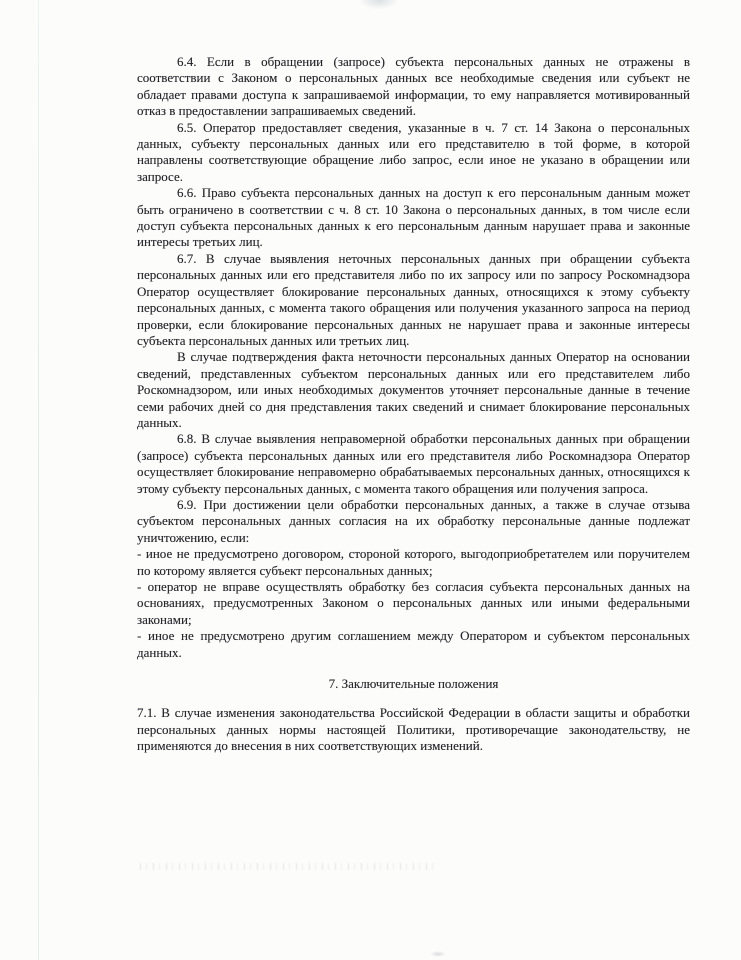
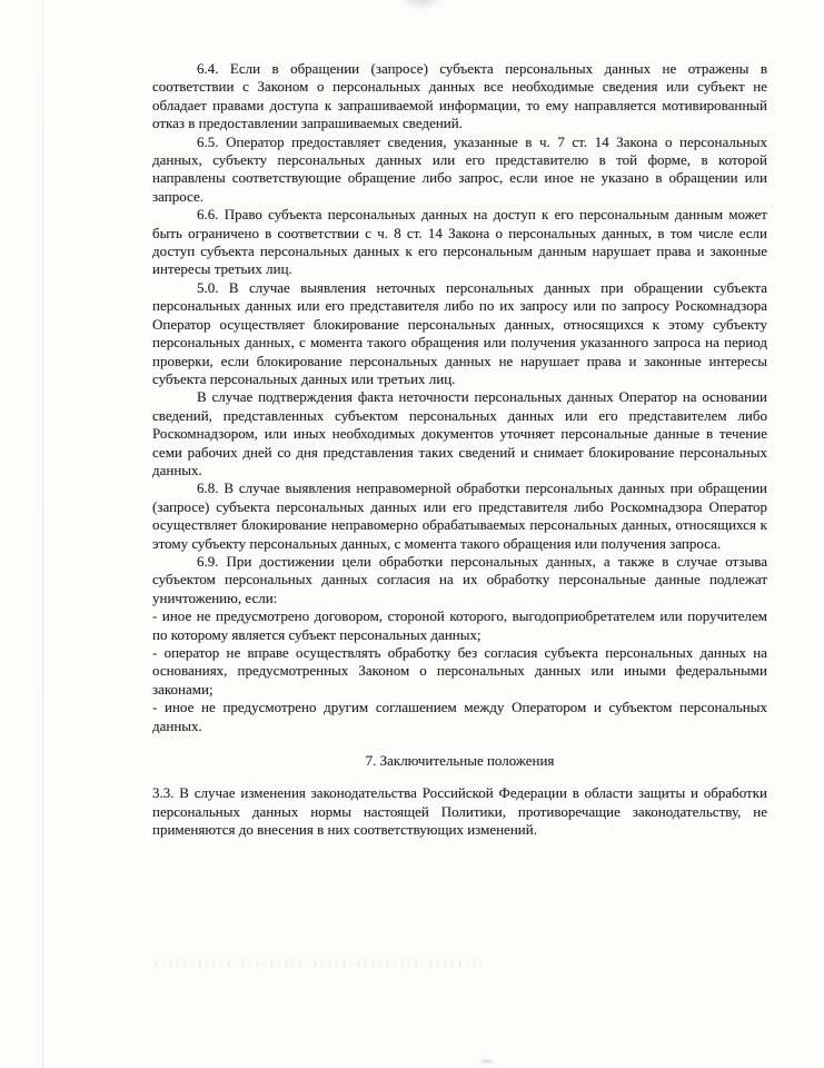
  6.4. Если в обращении (запросе) субъекта персональных данных не отражены в соответствии с Законом о персональных данных все необходимые сведения или субъект не обладает правами доступа к запрашиваемой информации, то ему направляется мотивированный отказ в предоставлении запрашиваемых сведений.
  6.5. Оператор предоставляет сведения, указанные в ч. 7 ст. 14 Закона о персональных данных, субъекту персональных данных или его представителю в той форме, в которой направлены соответствующие обращение либо запрос, если иное не указано в обращении или запросе.
- 6.6. Право субъекта персональных данных на доступ к его персональным данным может быть ограничено в соответствии с ч. 8 ст. 10 Закона о персональных данных, в том числе если доступ субъекта персональных данных к его персональным данным нарушает права и законные интересы третьих лиц.
+ 6.6. Право субъекта персональных данных на доступ к его персональным данным может быть ограничено в соответствии с ч. 8 ст. 14 Закона о персональных данных, в том числе если доступ субъекта персональных данных к его персональным данным нарушает права и законные интересы третьих лиц.
- 6.7. В случае выявления неточных персональных данных при обращении субъекта персональных данных или его представителя либо по их запросу или по запросу Роскомнадзора Оператор осуществляет блокирование персональных данных, относящихся к этому субъекту персональных данных, с момента такого обращения или получения указанного запроса на период проверки, если блокирование персональных данных не нарушает права и законные интересы субъекта персональных данных или третьих лиц.
+ 5.0. В случае выявления неточных персональных данных при обращении субъекта персональных данных или его представителя либо по их запросу или по запросу Роскомнадзора Оператор осуществляет блокирование персональных данных, относящихся к этому субъекту персональных данных, с момента такого обращения или получения указанного запроса на период проверки, если блокирование персональных данных не нарушает права и законные интересы субъекта персональных данных или третьих лиц.
  В случае подтверждения факта неточности персональных данных Оператор на основании сведений, представленных субъектом персональных данных или его представителем либо Роскомнадзором, или иных необходимых документов уточняет персональные данные в течение семи рабочих дней со дня представления таких сведений и снимает блокирование персональных данных.
  6.8. В случае выявления неправомерной обработки персональных данных при обращении (запросе) субъекта персональных данных или его представителя либо Роскомнадзора Оператор осуществляет блокирование неправомерно обрабатываемых персональных данных, относящихся к этому субъекту персональных данных, с момента такого обращения или получения запроса.
  6.9. При достижении цели обработки персональных данных, а также в случае отзыва субъектом персональных данных согласия на их обработку персональные данные подлежат уничтожению, если:
  - иное не предусмотрено договором, стороной которого, выгодоприобретателем или поручителем по которому является субъект персональных данных;
  - оператор не вправе осуществлять обработку без согласия субъекта персональных данных на основаниях, предусмотренных Законом о персональных данных или иными федеральными законами;
  - иное не предусмотрено другим соглашением между Оператором и субъектом персональных данных.
  7. Заключительные положения
- 7.1. В случае изменения законодательства Российской Федерации в области защиты и обработки персональных данных нормы настоящей Политики, противоречащие законодательству, не применяются до внесения в них соответствующих изменений.
+ 3.3. В случае изменения законодательства Российской Федерации в области защиты и обработки персональных данных нормы настоящей Политики, противоречащие законодательству, не применяются до внесения в них соответствующих изменений.
